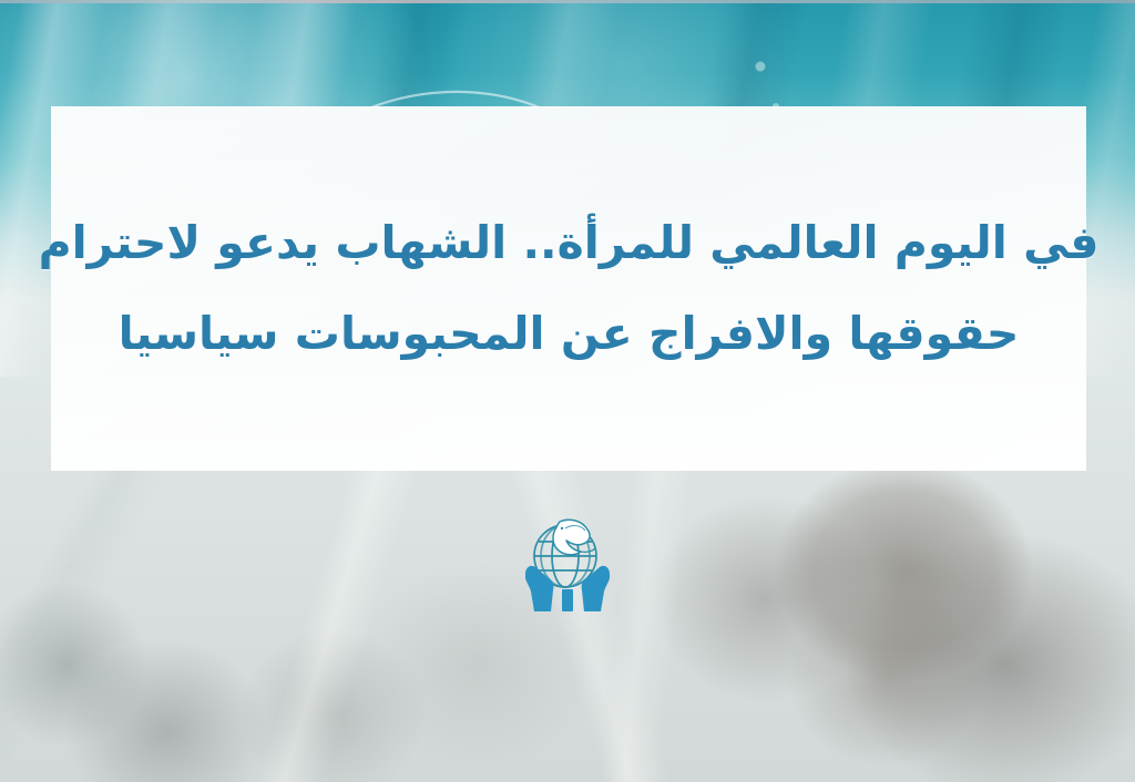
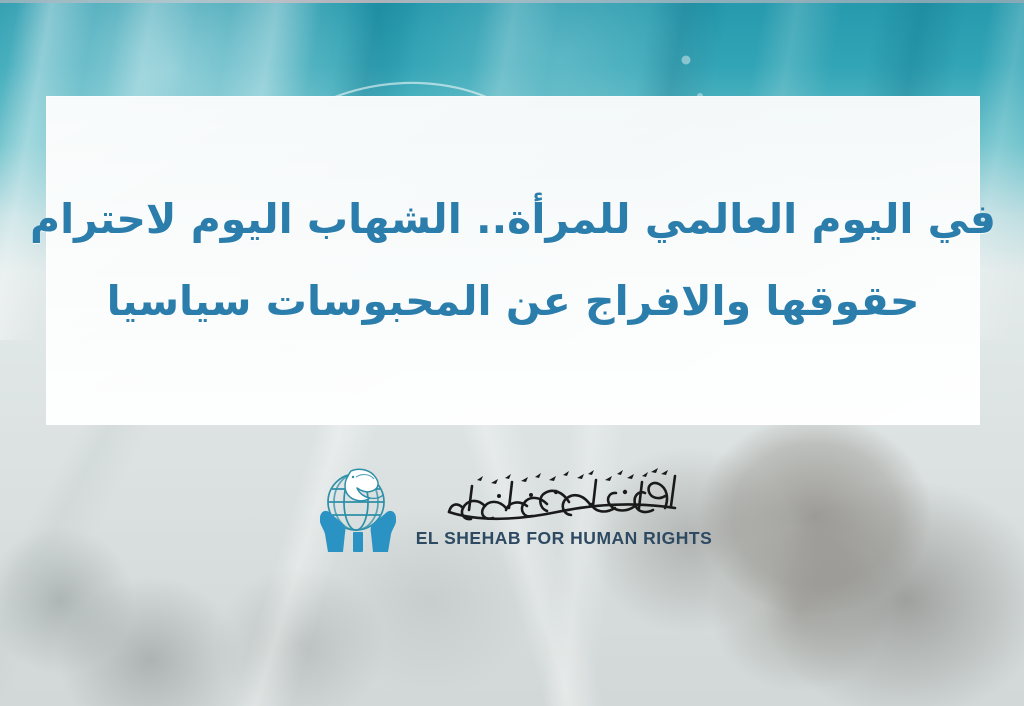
- في اليوم العالمي للمرأة.. الشهاب يدعو لاحترام
+ في اليوم العالمي للمرأة.. الشهاب اليوم لاحترام
  حقوقها والافراج عن المحبوسات سياسيا
+ EL SHEHAB FOR HUMAN RIGHTS
